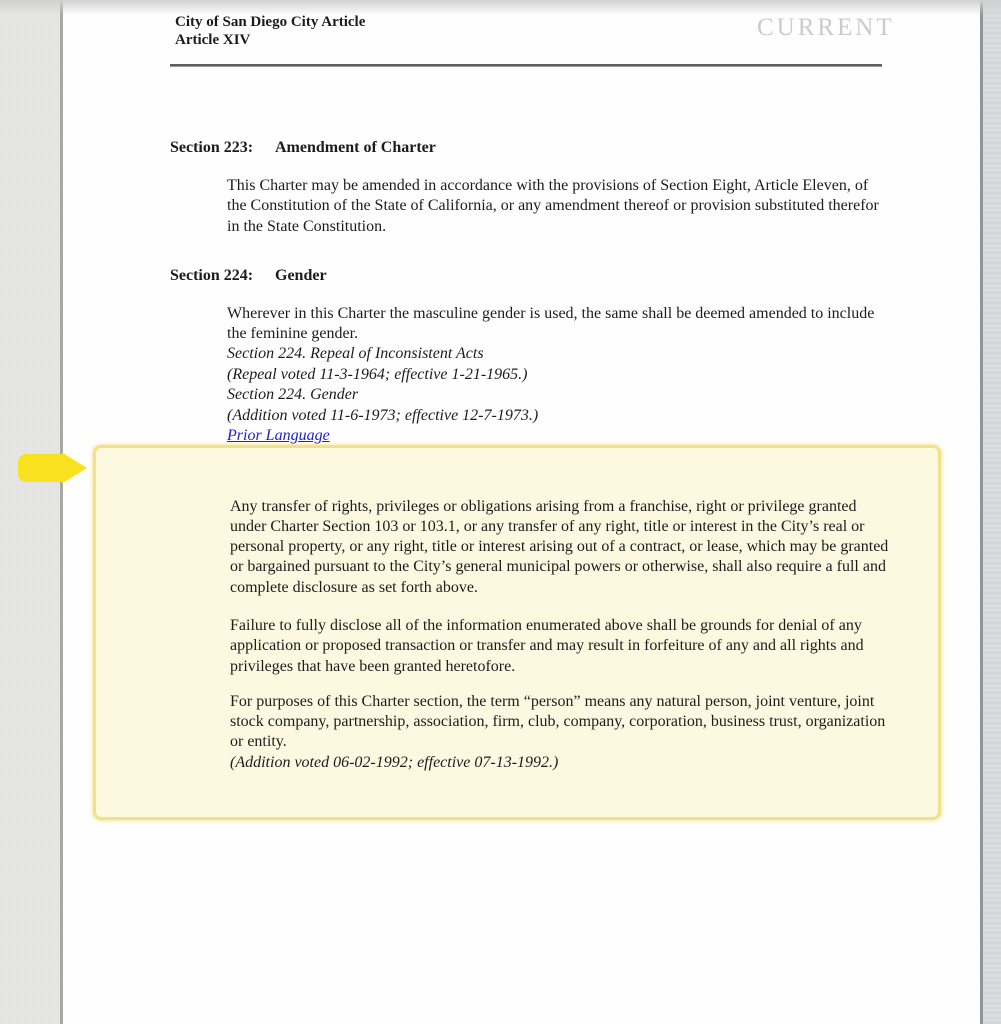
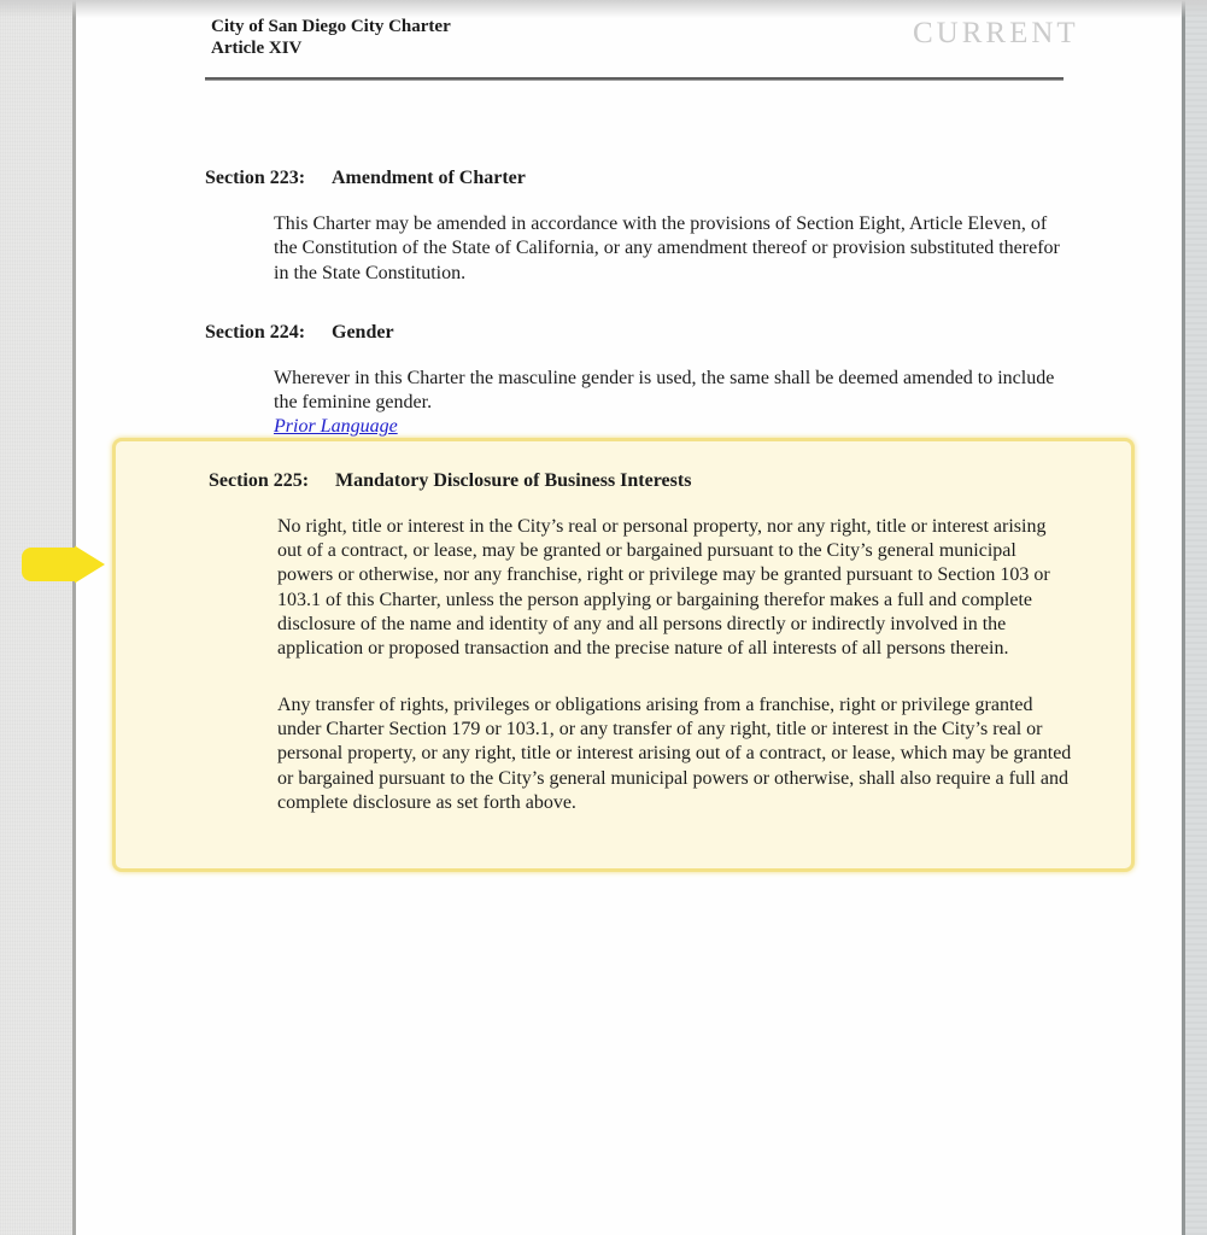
- City of San Diego City Article
+ City of San Diego City Charter
  Article XIV
  CURRENT
  Section 223: Amendment of Charter
  This Charter may be amended in accordance with the provisions of Section Eight, Article Eleven, of the Constitution of the State of California, or any amendment thereof or provision substituted therefor in the State Constitution.
  Section 224: Gender
  Wherever in this Charter the masculine gender is used, the same shall be deemed amended to include the feminine gender.
- Section 224. Repeal of Inconsistent Acts
- (Repeal voted 11-3-1964; effective 1-21-1965.)
- Section 224. Gender
- (Addition voted 11-6-1973; effective 12-7-1973.)
  Prior Language
+ Section 225: Mandatory Disclosure of Business Interests
+ No right, title or interest in the City’s real or personal property, nor any right, title or interest arising out of a contract, or lease, may be granted or bargained pursuant to the City’s general municipal powers or otherwise, nor any franchise, right or privilege may be granted pursuant to Section 103 or 103.1 of this Charter, unless the person applying or bargaining therefor makes a full and complete disclosure of the name and identity of any and all persons directly or indirectly involved in the application or proposed transaction and the precise nature of all interests of all persons therein.
- Any transfer of rights, privileges or obligations arising from a franchise, right or privilege granted under Charter Section 103 or 103.1, or any transfer of any right, title or interest in the City’s real or personal property, or any right, title or interest arising out of a contract, or lease, which may be granted or bargained pursuant to the City’s general municipal powers or otherwise, shall also require a full and complete disclosure as set forth above.
+ Any transfer of rights, privileges or obligations arising from a franchise, right or privilege granted under Charter Section 179 or 103.1, or any transfer of any right, title or interest in the City’s real or personal property, or any right, title or interest arising out of a contract, or lease, which may be granted or bargained pursuant to the City’s general municipal powers or otherwise, shall also require a full and complete disclosure as set forth above.
- Failure to fully disclose all of the information enumerated above shall be grounds for denial of any application or proposed transaction or transfer and may result in forfeiture of any and all rights and privileges that have been granted heretofore.
- For purposes of this Charter section, the term “person” means any natural person, joint venture, joint stock company, partnership, association, firm, club, company, corporation, business trust, organization or entity.
- (Addition voted 06-02-1992; effective 07-13-1992.)
